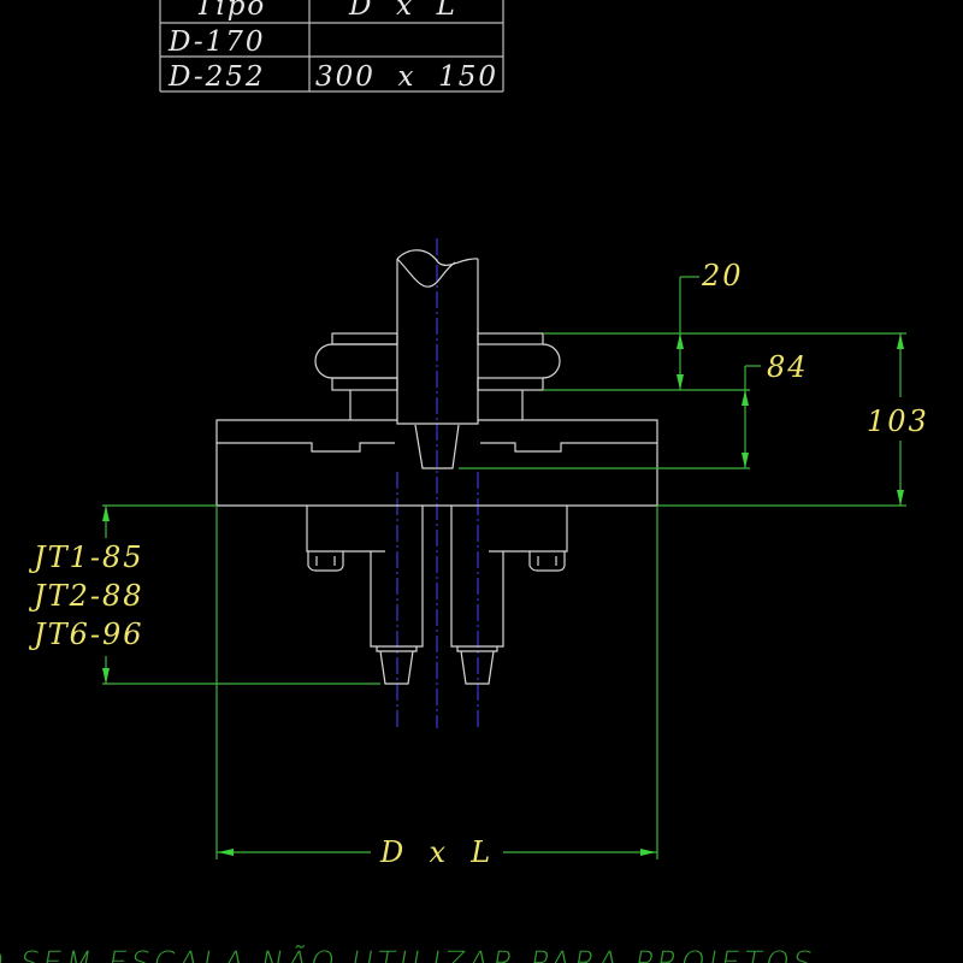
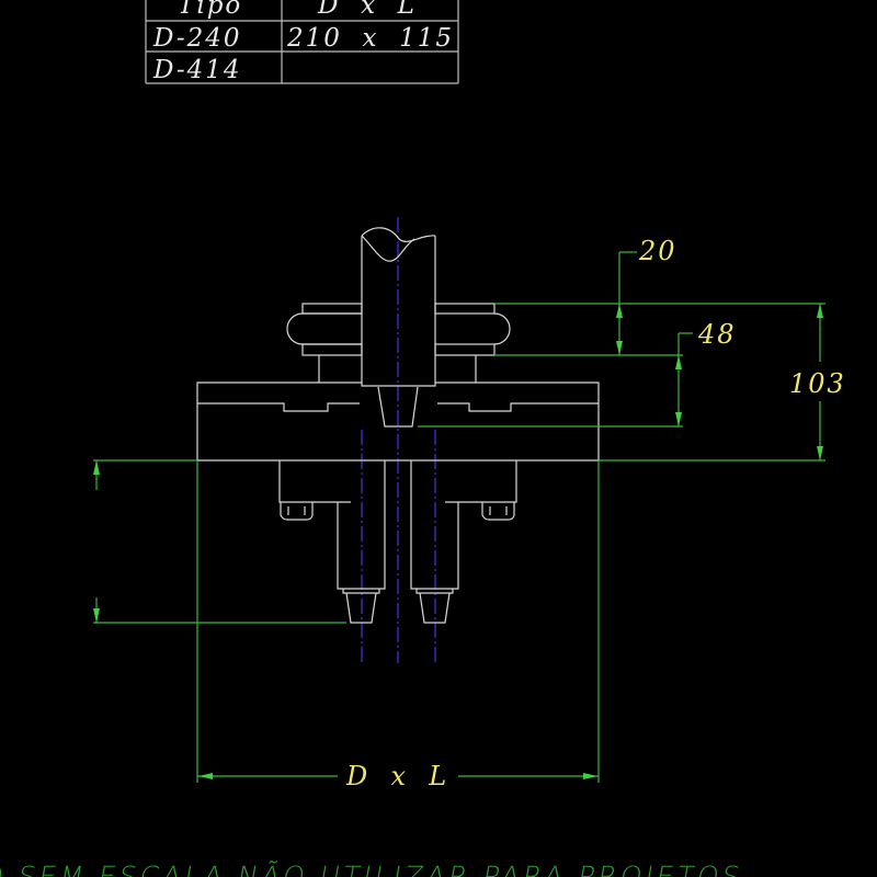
  Tipo
  D x L
- D-170
+ D-240
+ 210 x 115
- D-252
+ D-414
- 300 x 150
  20
- 84
+ 48
  103
- JT1-85
- JT2-88
- JT6-96
  D x L
